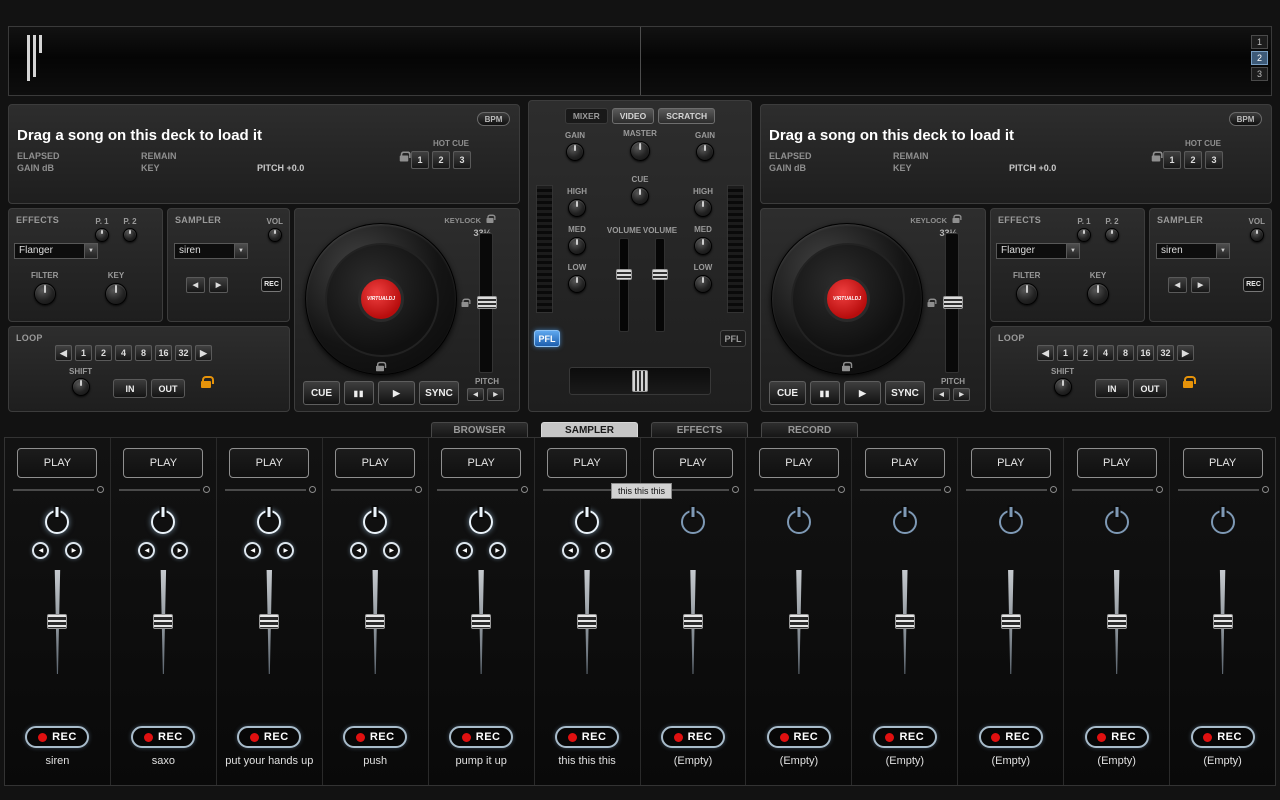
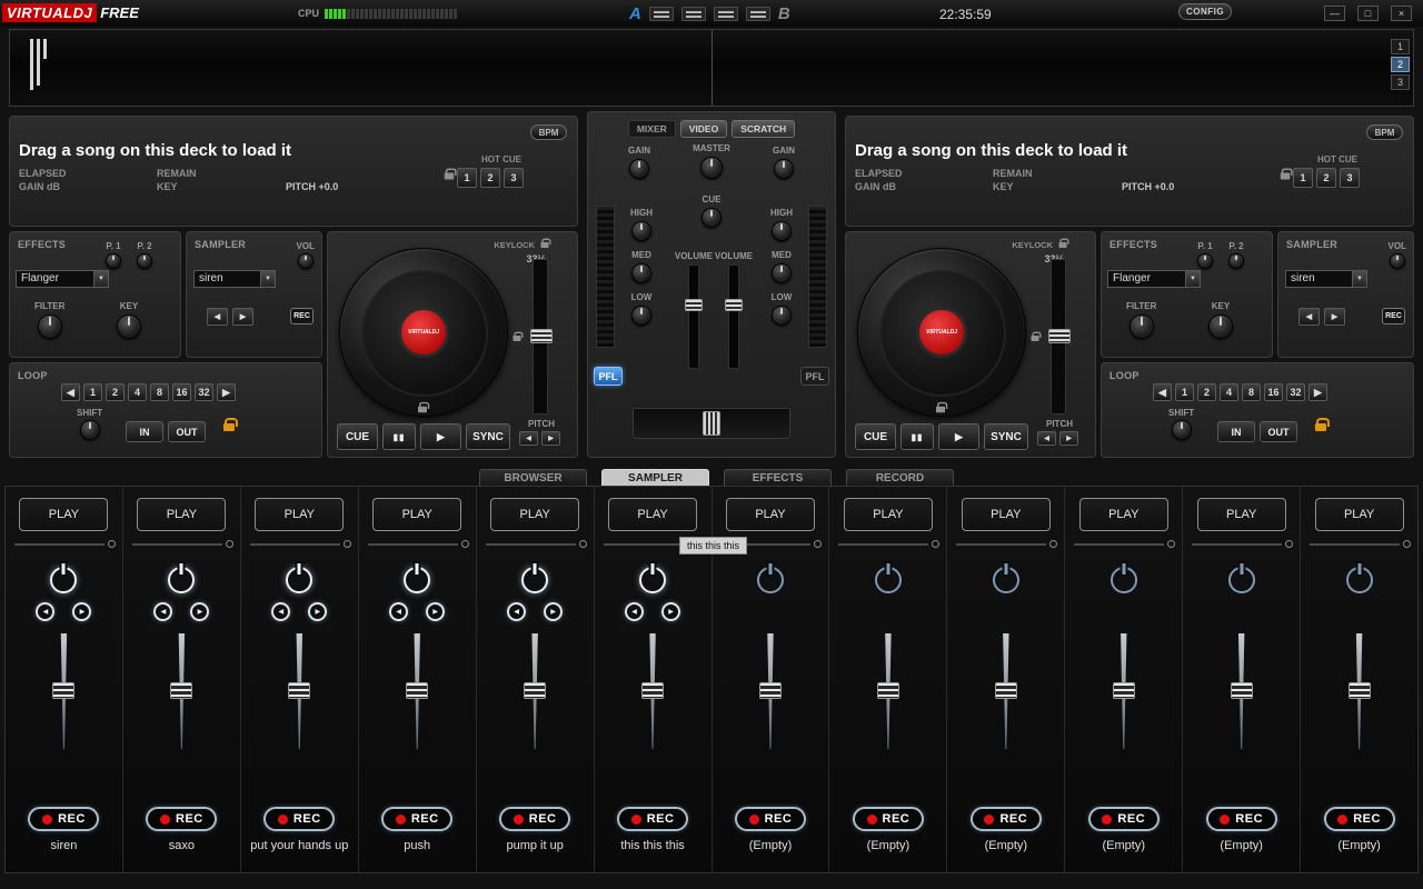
+ VIRTUALDJ
+ FREE
+ CPU
+ A
+ B
+ 22:35:59
+ CONFIG
+ —
+ □
+ ×
  1
  2
  3
  Drag a song on this deck to load it
  BPM
  ELAPSED
  REMAIN
  GAIN dB
  KEY
  PITCH +0.0
  HOT CUE
  1
  2
  3
  EFFECTS
  P. 1
  P. 2
  Flanger
  FILTER
  KEY
  SAMPLER
  VOL
  siren
  LOOP
  ◀
  1
  2
  4
  8
  16
  32
  ▶
  SHIFT
  IN
  OUT
  KEYLOCK
  PITCH
  CUE
  ▮▮
  ▶
  SYNC
  MIXER
  VIDEO
  SCRATCH
  GAIN
  GAIN
  MASTER
  CUE
  HIGH
  MED
  LOW
  HIGH
  MED
  LOW
  VOLUME
  VOLUME
  PFL
  PFL
  Drag a song on this deck to load it
  BPM
  ELAPSED
  REMAIN
  GAIN dB
  KEY
  PITCH +0.0
  HOT CUE
  1
  2
  3
  EFFECTS
  P. 1
  P. 2
  Flanger
  FILTER
  KEY
  SAMPLER
  VOL
  siren
  LOOP
  ◀
  1
  2
  4
  8
  16
  32
  ▶
  SHIFT
  IN
  OUT
  KEYLOCK
  PITCH
  CUE
  ▮▮
  ▶
  SYNC
  BROWSER
  SAMPLER
  EFFECTS
  RECORD
  PLAY
  REC
  siren
  PLAY
  REC
  saxo
  PLAY
  REC
  put your hands up
  PLAY
  REC
  push
  PLAY
  REC
  pump it up
  PLAY
  REC
  this this this
  PLAY
  REC
  (Empty)
  PLAY
  REC
  (Empty)
  PLAY
  REC
  (Empty)
  PLAY
  REC
  (Empty)
  PLAY
  REC
  (Empty)
  PLAY
  REC
  (Empty)
  this this this
